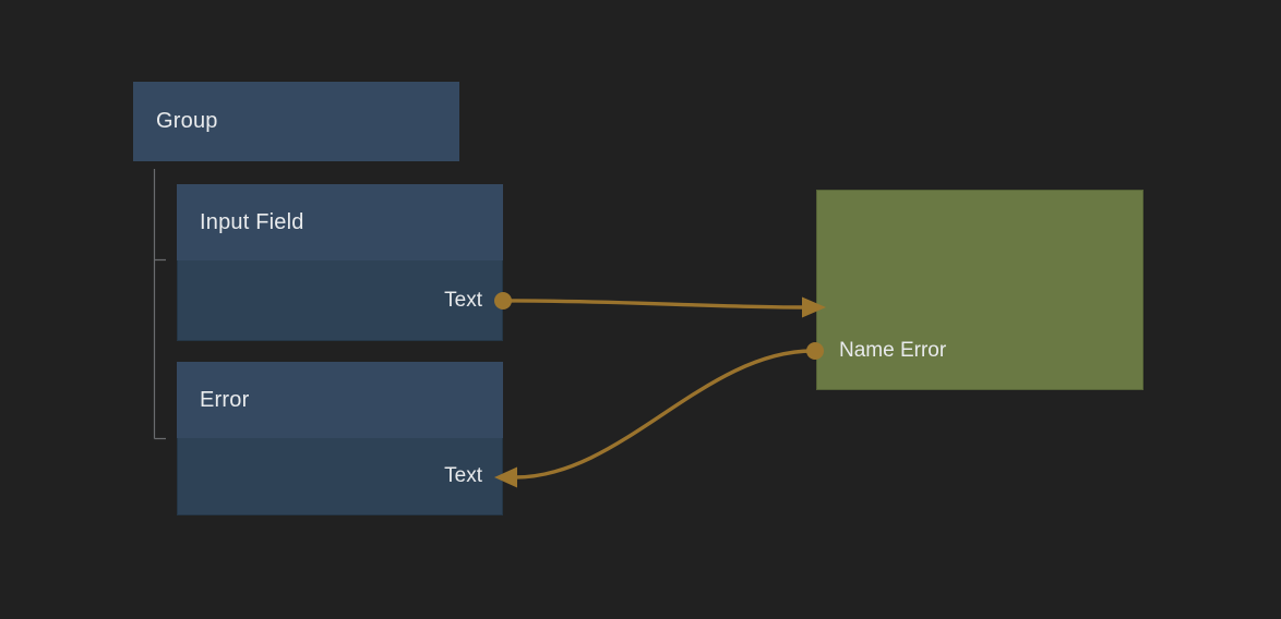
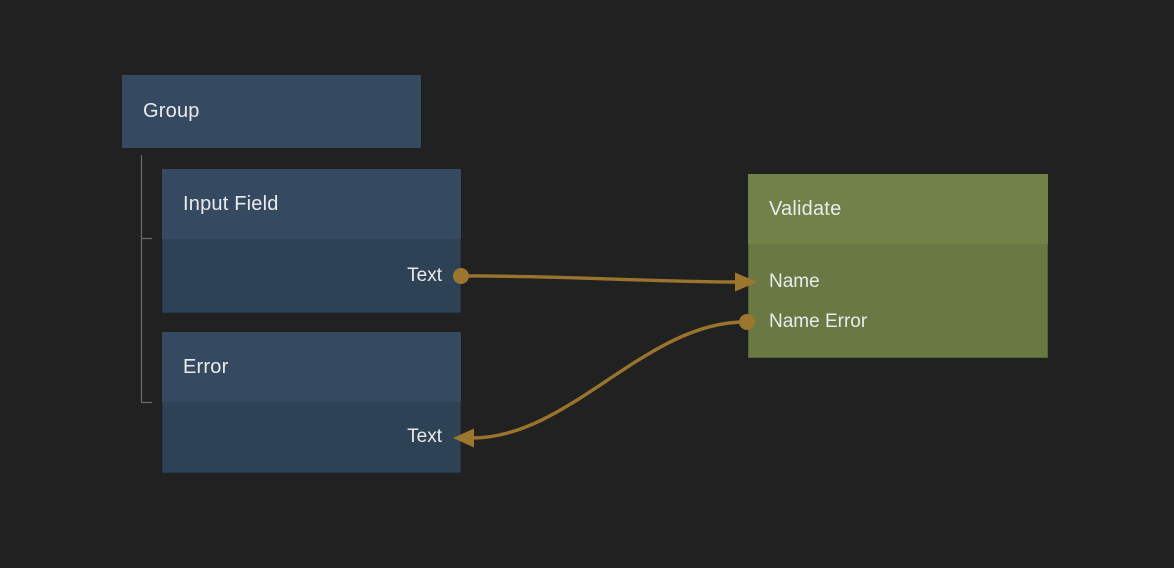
  Group
  Input Field
  Text
  Error
  Text
+ Validate
+ Name
  Name Error
